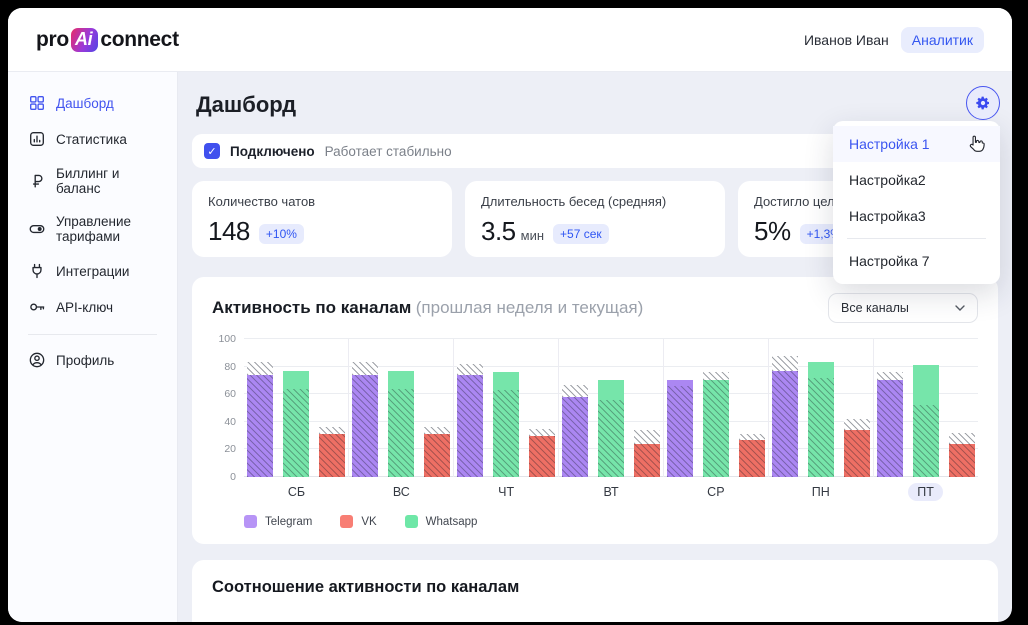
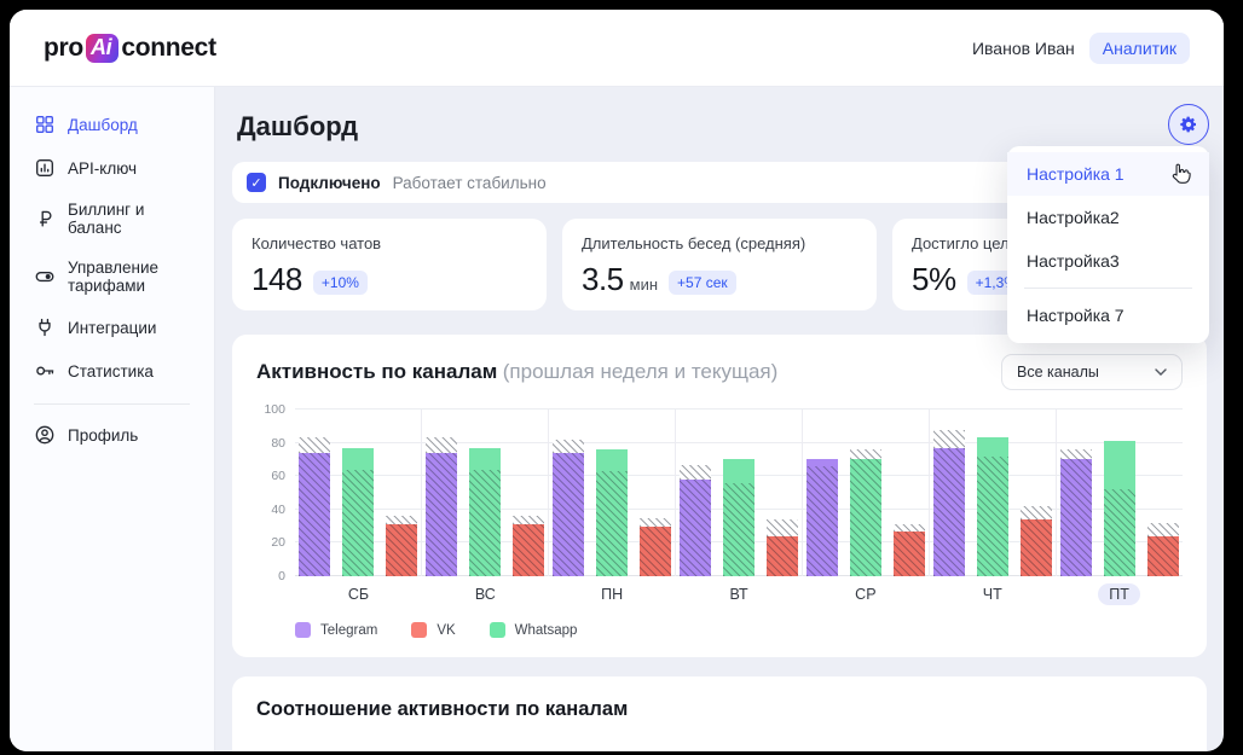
  pro
  Ai
  connect
  Иванов Иван
  Аналитик
  Дашборд
- Статистика
+ API-ключ
  Биллинг и баланс
  Управление тарифами
  Интеграции
- API-ключ
+ Статистика
  Профиль
  Дашборд
  ✓
  Подключено
  Работает стабильно
  Количество чатов
  148
  +10%
  Длительность бесед (средняя)
  3.5
  мин
  +57 сек
  Достигло цел
  5%
  +1,3
  Активность по каналам (прошлая неделя и текущая)
  Все каналы
  0
  20
  40
  60
  80
  100
  СБ
  ВС
- ЧТ
+ ПН
  ВТ
  СР
- ПН
+ ЧТ
  ПТ
  Telegram
  VK
  Whatsapp
  Соотношение активности по каналам
  Настройка 1
  Настройка2
  Настройка3
  Настройка 7
